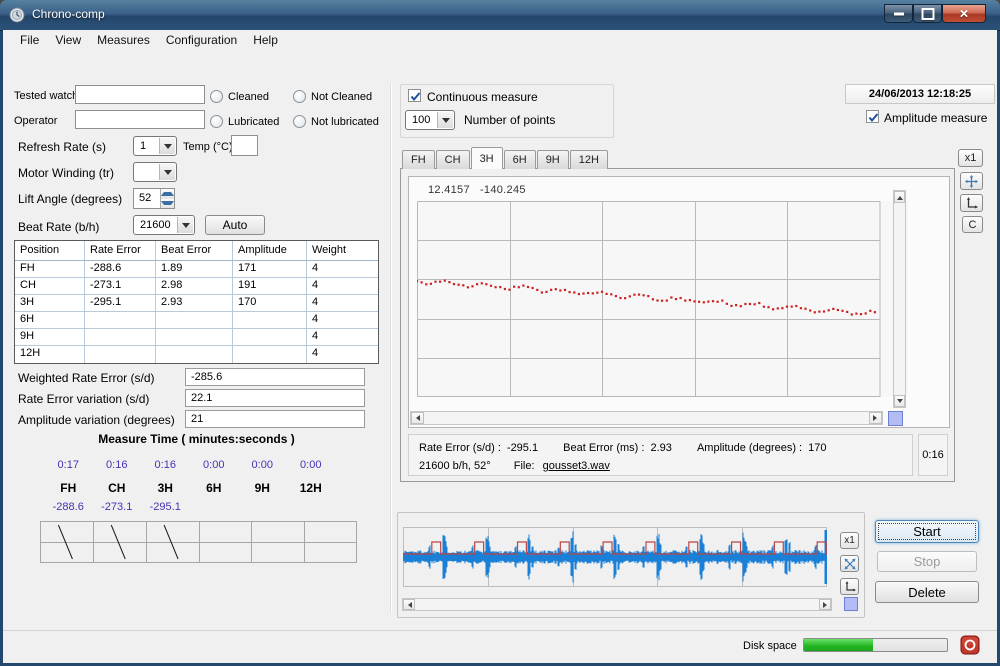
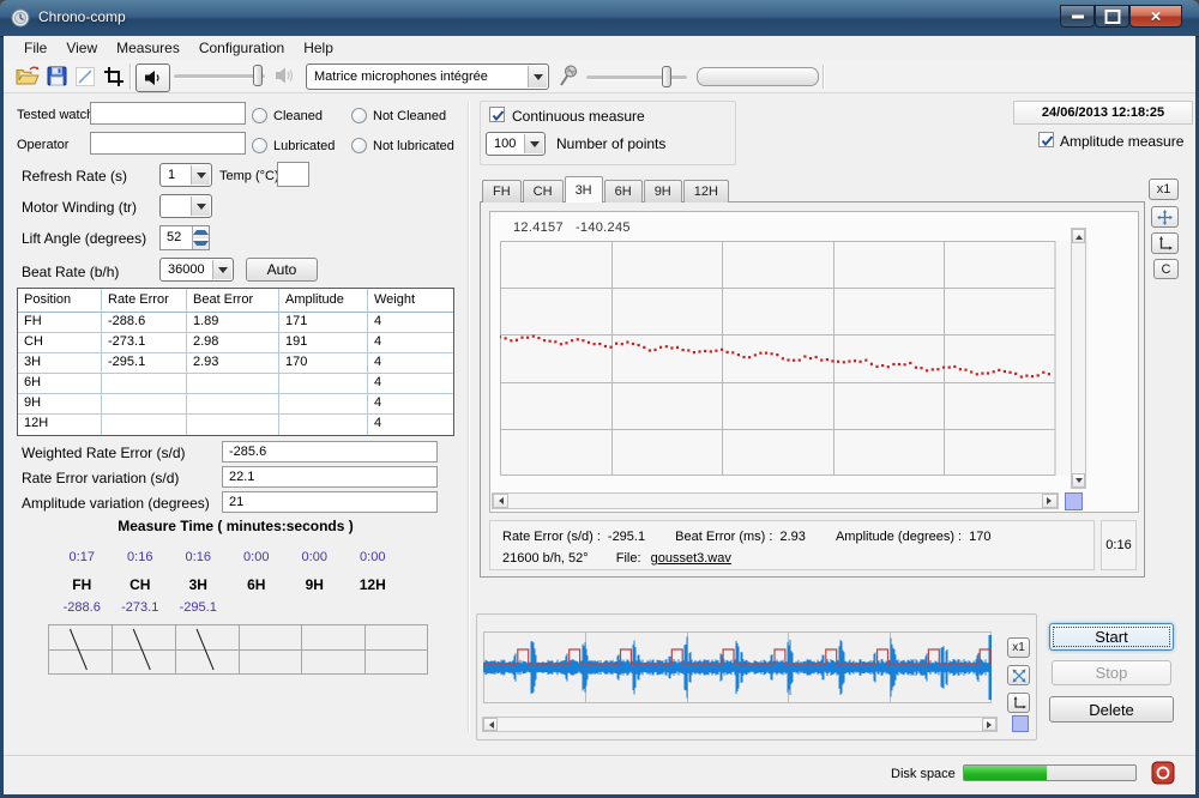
  Chrono-comp
  ×
  File
  View
  Measures
  Configuration
  Help
+ Matrice microphones intégrée
  Tested watc
  Cleaned
  Not Cleaned
  Operator
  Lubricated
  Not lubricated
  Refresh Rate (s)
  1
  Temp (°C
  Motor Winding (tr)
  Lift Angle (degrees)
  52
  Beat Rate (b/h)
- 21600
+ 36000
  Auto
  Position
  Rate Error
  Beat Error
  Amplitude
  Weight
  FH
  -288.6
  1.89
  171
  4
  CH
  -273.1
  2.98
  191
  4
  3H
  -295.1
  2.93
  170
  4
  6H
  4
  9H
  4
  12H
  4
  Weighted Rate Error (s/d)
  -285.6
  Rate Error variation (s/d)
  22.1
  Amplitude variation (degrees)
  21
  Measure Time ( minutes:seconds )
  0:17
  FH
  -288.6
  0:16
  CH
  -273.1
  0:16
  3H
  -295.1
  0:00
  6H
  0:00
  9H
  0:00
  12H
  Continuous measure
  100
  Number of points
  24/06/2013 12:18:25
  Amplitude measure
  FH
  CH
  3H
  6H
  9H
  12H
  x1
  C
  12.4157 -140.245
  Rate Error (s/d) : -295.1 Beat Error (ms) : 2.93 Amplitude (degrees) : 170
  21600 b/h, 52° File: gousset3.wav
  0:16
  x1
  Start
  Stop
  Delete
  Disk space
